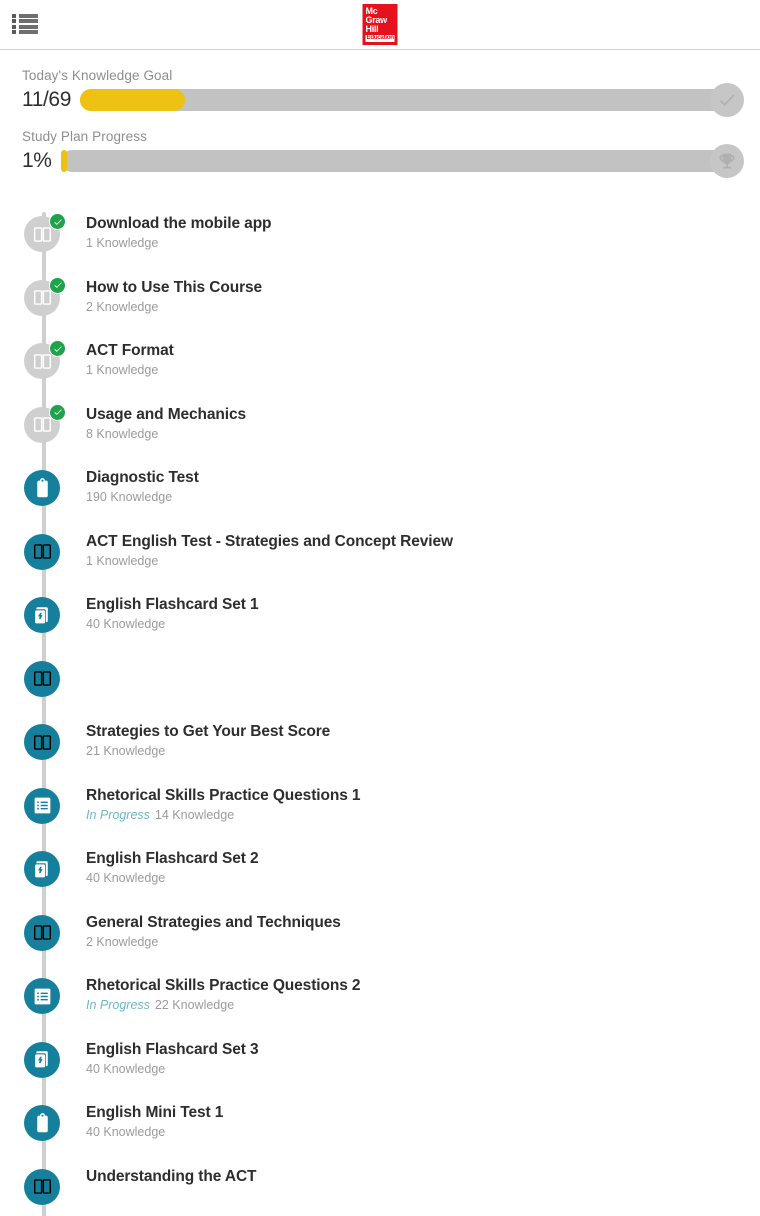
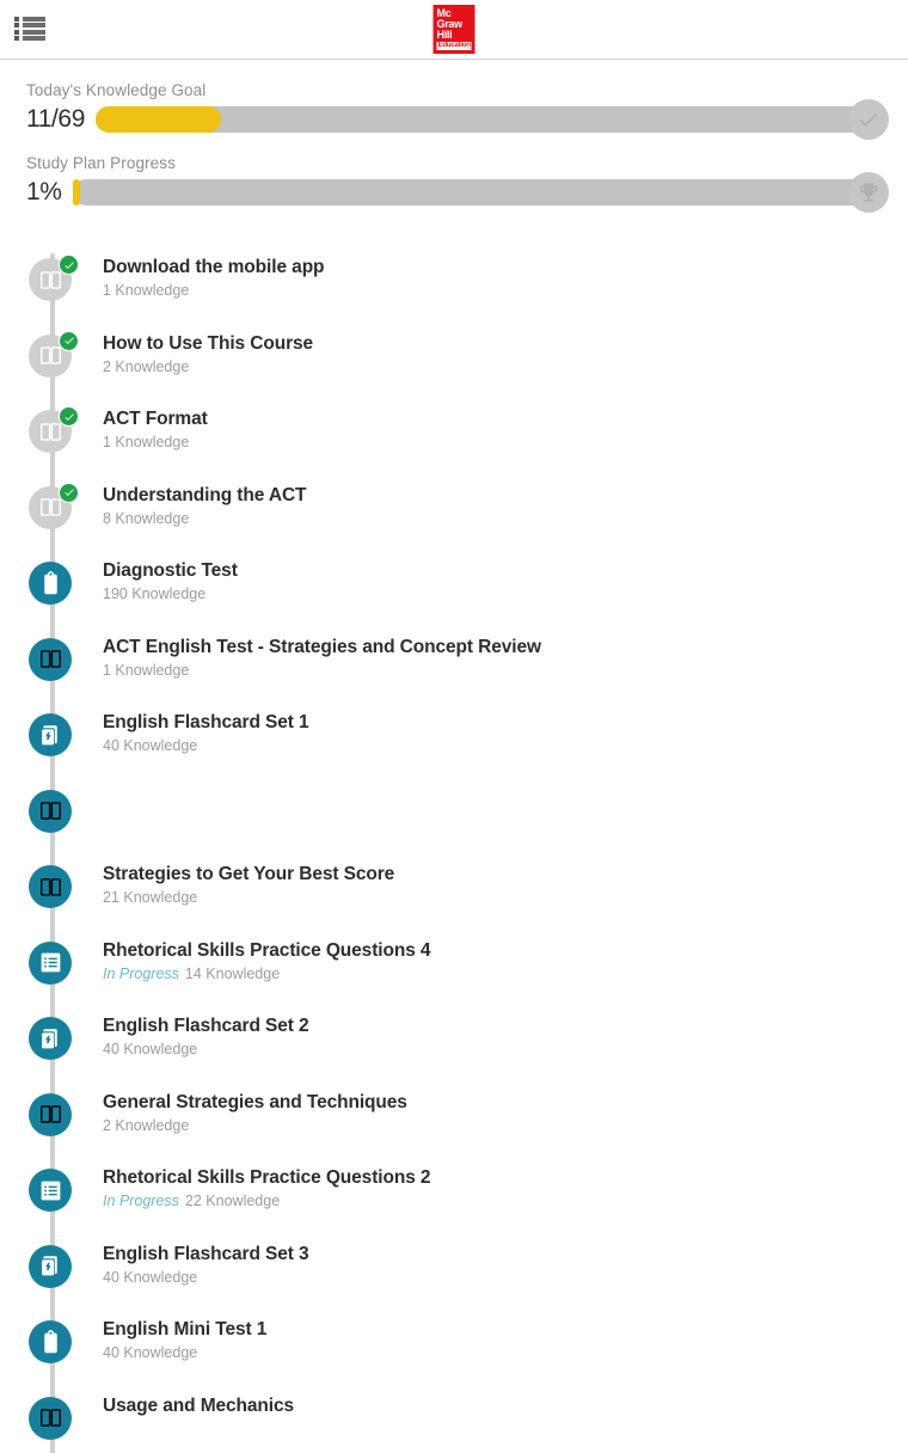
  Mc
  Graw
  Hill
  Today's Knowledge Goal
  11/69
  Study Plan Progress
  1%
  Download the mobile app
  1 Knowledge
  How to Use This Course
  2 Knowledge
  ACT Format
  1 Knowledge
- Usage and Mechanics
+ Understanding the ACT
  8 Knowledge
  Diagnostic Test
  190 Knowledge
  ACT English Test - Strategies and Concept Review
  1 Knowledge
  English Flashcard Set 1
  40 Knowledge
  Strategies to Get Your Best Score
  21 Knowledge
- Rhetorical Skills Practice Questions 1
+ Rhetorical Skills Practice Questions 4
  In Progress 14 Knowledge
  English Flashcard Set 2
  40 Knowledge
  General Strategies and Techniques
  2 Knowledge
  Rhetorical Skills Practice Questions 2
  In Progress 22 Knowledge
  English Flashcard Set 3
  40 Knowledge
  English Mini Test 1
  40 Knowledge
- Understanding the ACT
+ Usage and Mechanics
